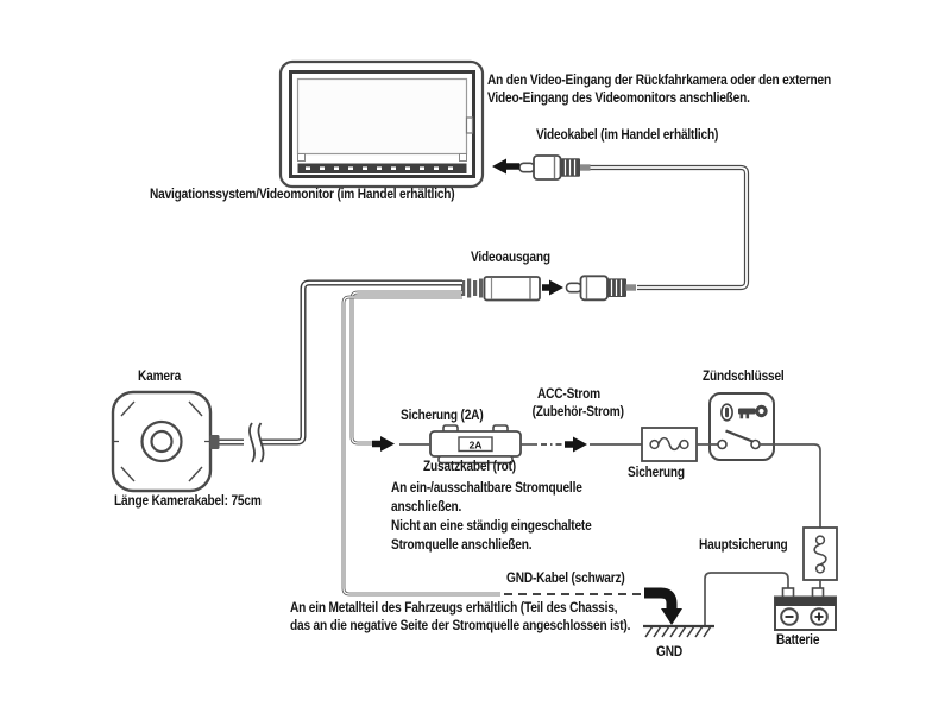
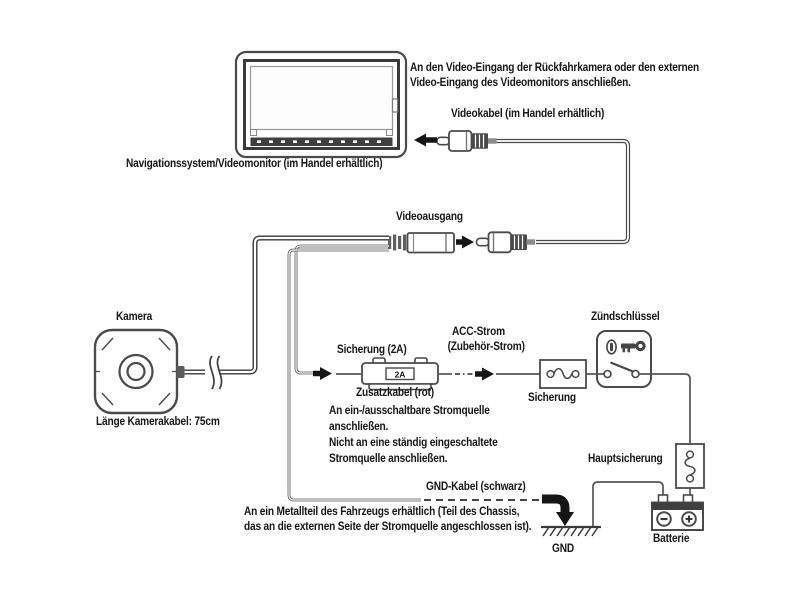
  2A
  Navigationssystem/Videomonitor (im Handel erhältlich)
  An den Video-Eingang der Rückfahrkamera oder den externen
  Video-Eingang des Videomonitors anschließen.
  Videokabel (im Handel erhältlich)
  Videoausgang
  Kamera
  Länge Kamerakabel: 75cm
  Sicherung (2A)
  Zusatzkabel (rot)
  ACC-Strom
  (Zubehör-Strom)
  An ein-/ausschaltbare Stromquelle
  anschließen.
  Nicht an eine ständig eingeschaltete
  Stromquelle anschließen.
  Sicherung
  Zündschlüssel
  GND-Kabel (schwarz)
  An ein Metallteil des Fahrzeugs erhältlich (Teil des Chassis,
- das an die negative Seite der Stromquelle angeschlossen ist).
+ das an die externen Seite der Stromquelle angeschlossen ist).
  GND
  Hauptsicherung
  Batterie
